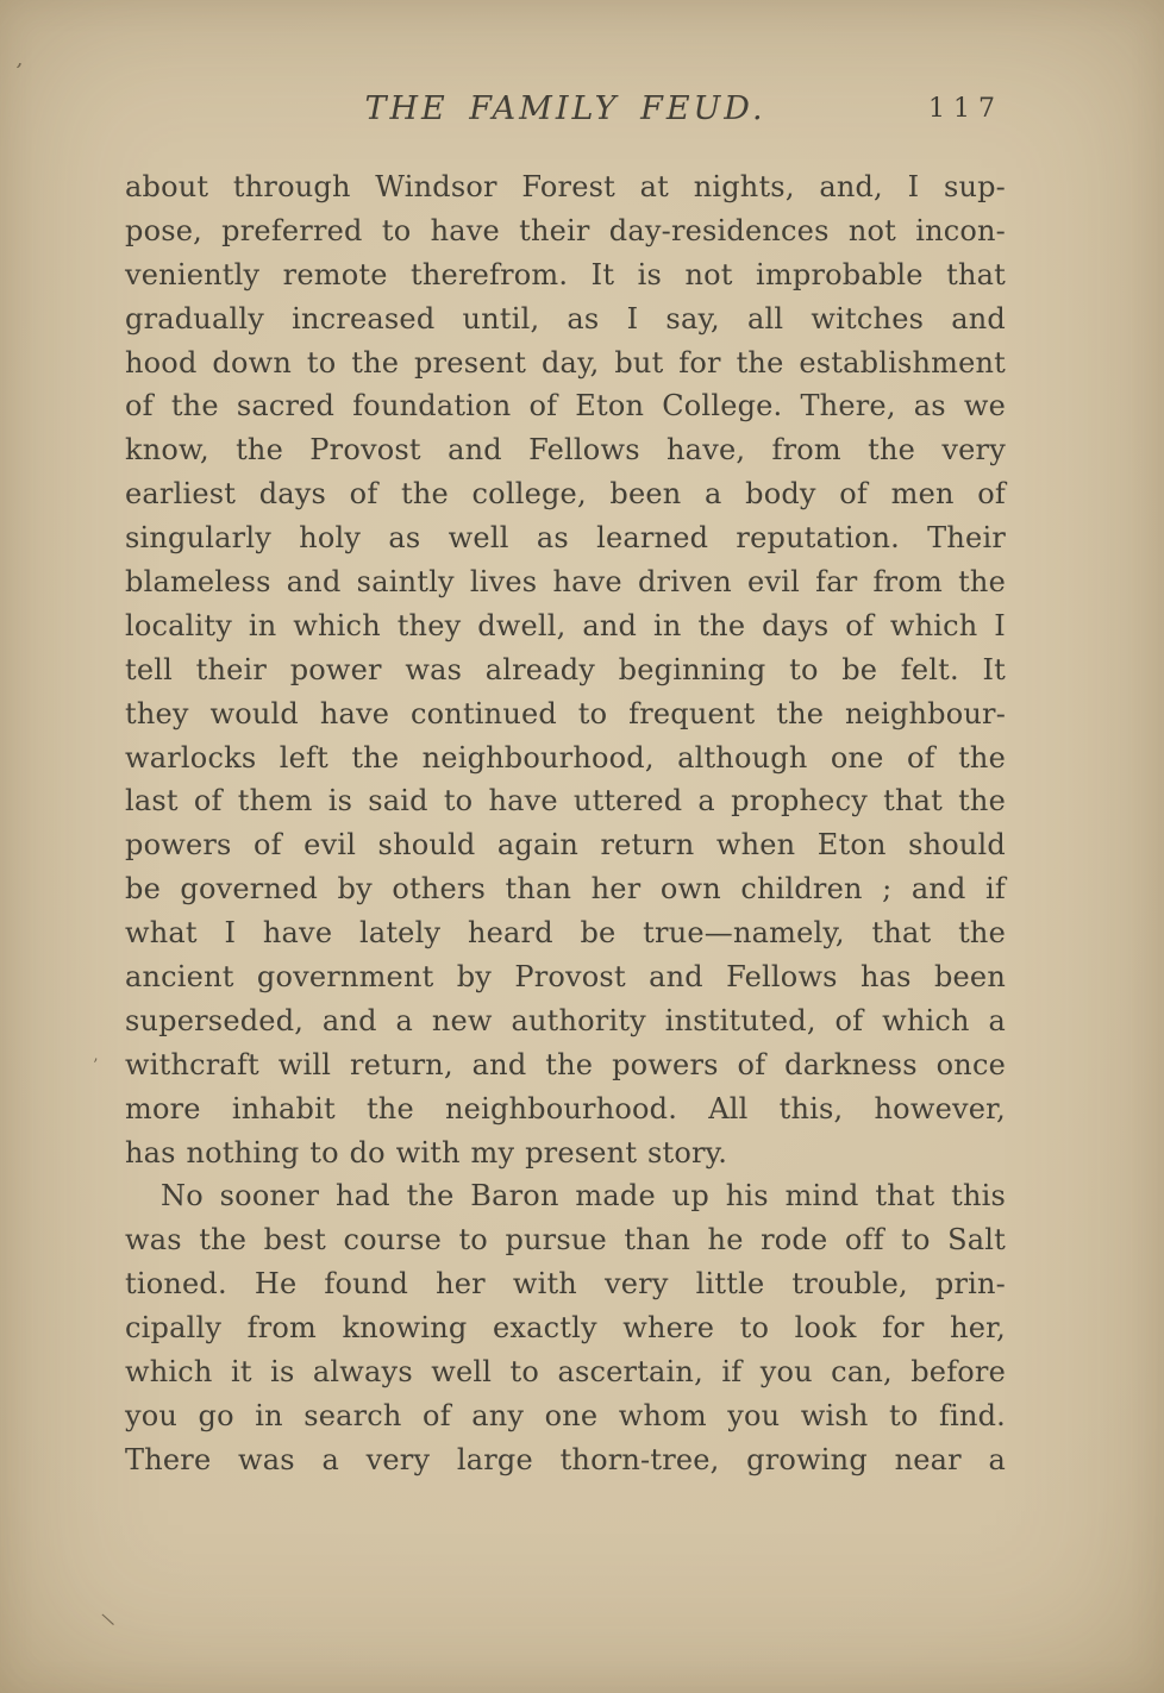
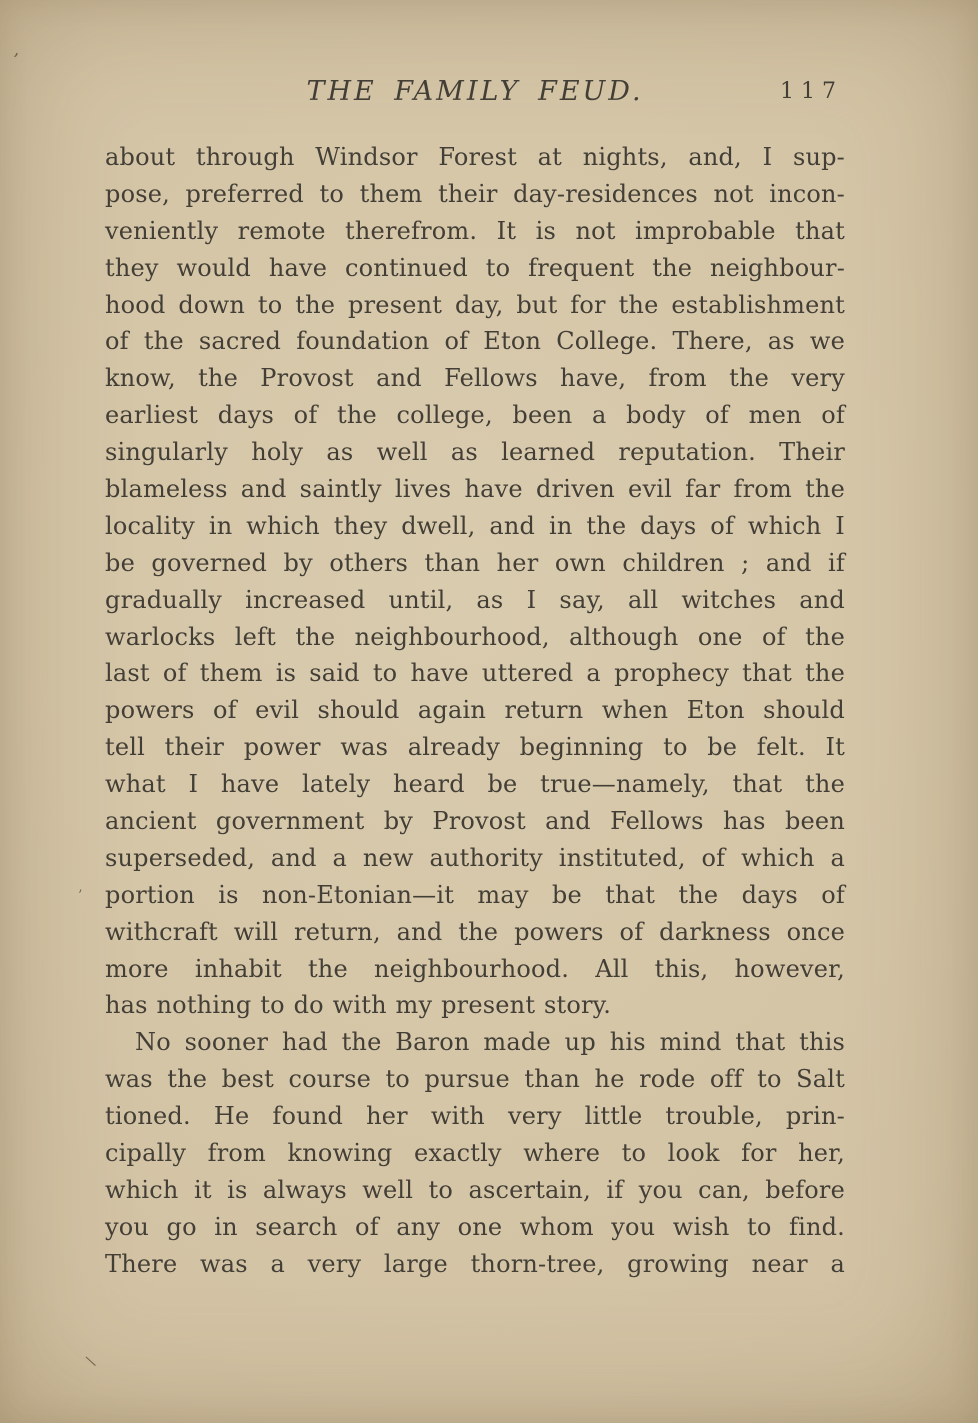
  ’
  THE FAMILY FEUD.
  117
  about through Windsor Forest at nights, and, I sup-
- pose, preferred to have their day-residences not incon-
+ pose, preferred to them their day-residences not incon-
  veniently remote therefrom. It is not improbable that
- gradually increased until, as I say, all witches and
+ they would have continued to frequent the neighbour-
  hood down to the present day, but for the establishment
  of the sacred foundation of Eton College. There, as we
  know, the Provost and Fellows have, from the very
  earliest days of the college, been a body of men of
  singularly holy as well as learned reputation. Their
  blameless and saintly lives have driven evil far from the
  locality in which they dwell, and in the days of which I
- tell their power was already beginning to be felt. It
+ be governed by others than her own children ; and if
- they would have continued to frequent the neighbour-
+ gradually increased until, as I say, all witches and
  warlocks left the neighbourhood, although one of the
  last of them is said to have uttered a prophecy that the
  powers of evil should again return when Eton should
- be governed by others than her own children ; and if
+ tell their power was already beginning to be felt. It
  what I have lately heard be true—namely, that the
  ancient government by Provost and Fellows has been
  superseded, and a new authority instituted, of which a
+ portion is non-Etonian—it may be that the days of
  withcraft will return, and the powers of darkness once
  more inhabit the neighbourhood. All this, however,
  has nothing to do with my present story.
  No sooner had the Baron made up his mind that this
  was the best course to pursue than he rode off to Salt
  tioned. He found her with very little trouble, prin-
  cipally from knowing exactly where to look for her,
  which it is always well to ascertain, if you can, before
  you go in search of any one whom you wish to find.
  There was a very large thorn-tree, growing near a
